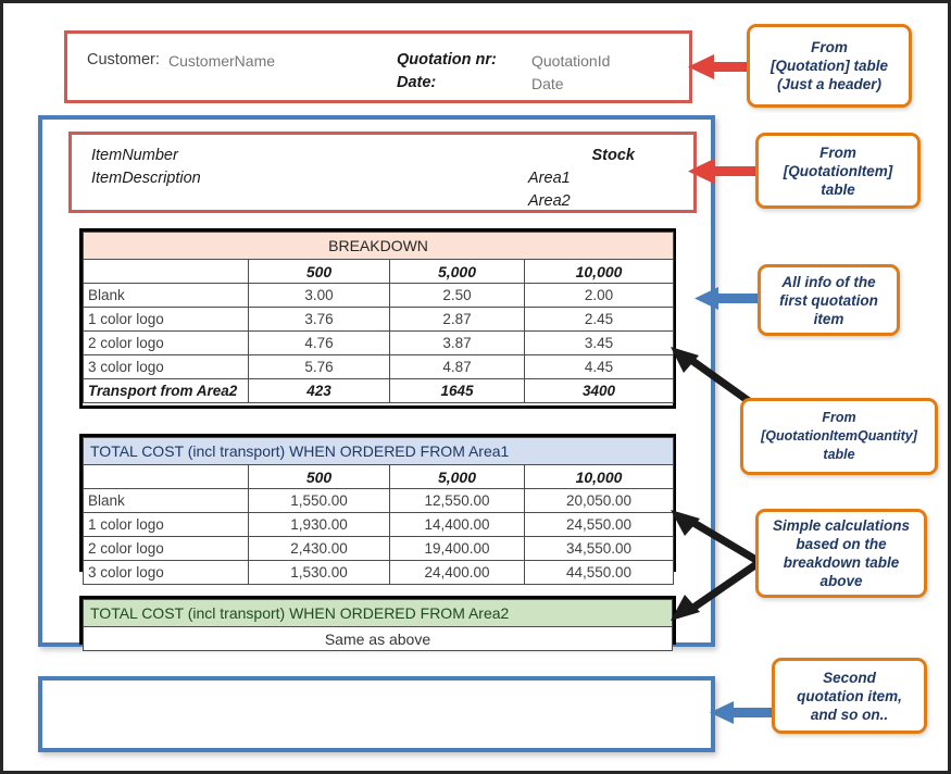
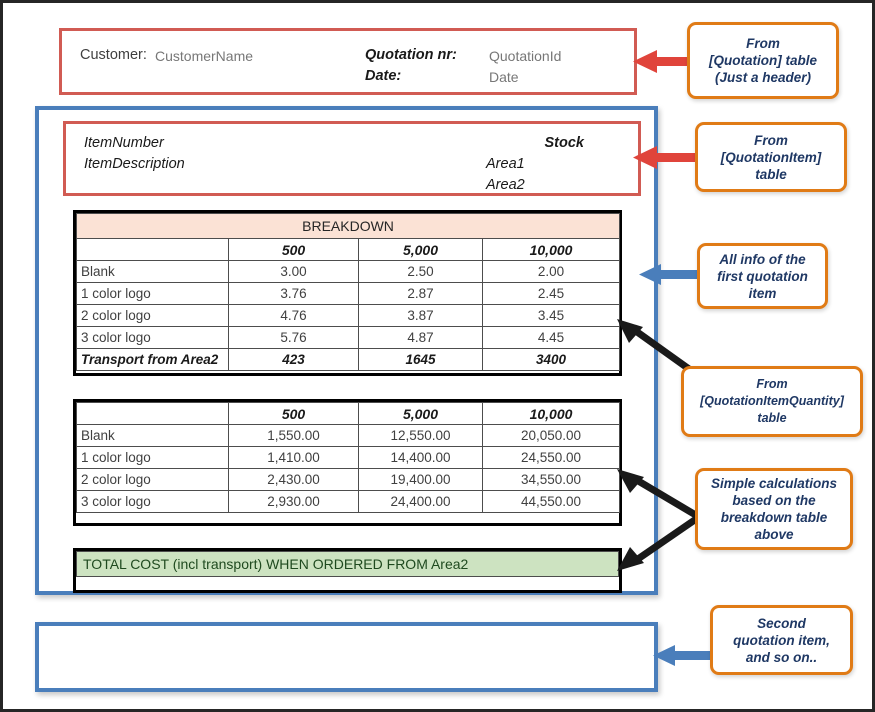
  Customer:
  CustomerName
  Quotation nr:
  QuotationId
  Date:
  Date
  ItemNumber
  ItemDescription
  Stock
  Area1
  Area2
  BREAKDOWN
  	500	5,000	10,000
  Blank	3.00	2.50	2.00
  1 color logo	3.76	2.87	2.45
  2 color logo	4.76	3.87	3.45
  3 color logo	5.76	4.87	4.45
  Transport from Area2	423	1645	3400
- TOTAL COST (incl transport) WHEN ORDERED FROM Area1
  	500	5,000	10,000
  Blank	1,550.00	12,550.00	20,050.00
- 1 color logo	1,930.00	14,400.00	24,550.00
+ 1 color logo	1,410.00	14,400.00	24,550.00
  2 color logo	2,430.00	19,400.00	34,550.00
- 3 color logo	1,530.00	24,400.00	44,550.00
+ 3 color logo	2,930.00	24,400.00	44,550.00
  TOTAL COST (incl transport) WHEN ORDERED FROM Area2
- Same as above
  From
  [Quotation] table
  (Just a header)
  From
  [QuotationItem]
  table
  All info of the
  first quotation
  item
  From
  [QuotationItemQuantity]
  table
  Simple calculations
  based on the
  breakdown table
  above
  Second
  quotation item,
  and so on..
